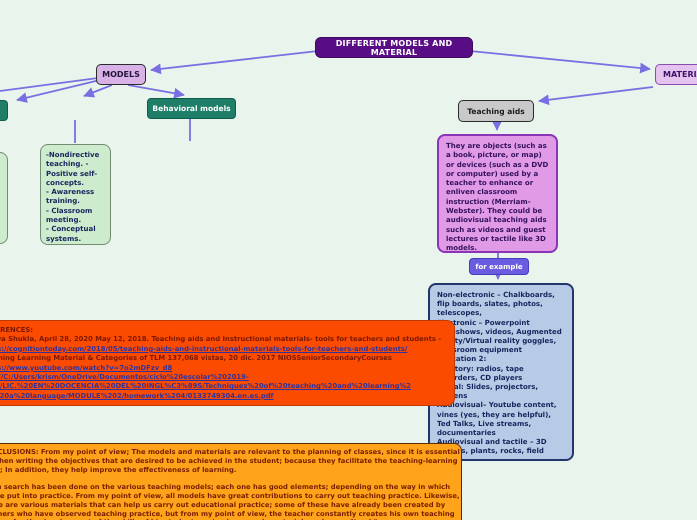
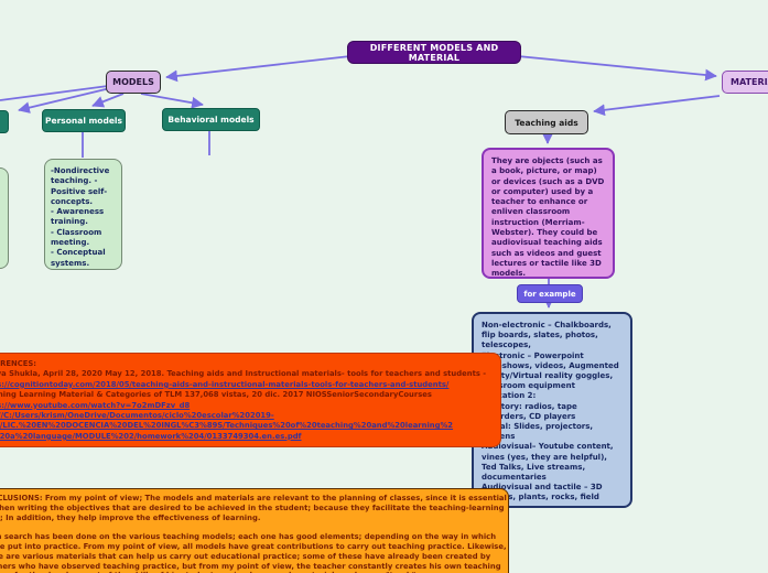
  DIFFERENT MODELS AND MATERIAL
  MODELS
+ Personal models
  Behavioral models
  Teaching aids
  -Nondirective teaching. - Positive self-concepts.
  - Awareness training.
  - Classroom meeting.
  - Conceptual systems.
  They are objects (such as a book, picture, or map) or devices (such as a DVD or computer) used by a teacher to enhance or enliven classroom instruction (Merriam-Webster). They could be audiovisual teaching aids such as videos and guest lectures or tactile like 3D models.
  for example
  Non-electronic – Chalkboards, flip boards, slates, photos, telescopes,
  tronic – Powerpoint shows, videos, Augmented ty/Virtual reality goggles, room equipment
  tory: radios, tape rders, CD players
  al: Slides, projectors, ens
  iovisual– Youtube content, vines (yes, they are helpful), Ted Talks, Live streams, documentaries
  ovisual and tactile – 3D s, plants, rocks, field
  a Shukla, April 28, 2020 May 12, 2018. Teaching aids and Instructional materials- tools for teachers and students -
  ://cognitiontoday.com/2018/05/teaching-aids-and-instructional-materials-tools-for-teachers-and-students/
  hing Learning Material & Categories of TLM 137,068 vistas, 20 dic. 2017 NIOSSeniorSecondaryCourses
  ://www.youtube.com/watch?v=7o2mDFzv_d8
  /C:/Users/krism/OneDrive/Documentos/ciclo%20escolar%202019-
  /LIC.%20EN%20DOCENCIA%20DEL%20INGL%C3%89S/Techniques%20of%20teaching%20and%20learning%2
  20a%20language/MODULE%202/homework%204/0133749304.en.es.pdf
  LUSIONS: From my point of view; The models and materials are relevant to the planning of classes, since it is essential
  hen writing the objectives that are desired to be achieved in the student; because they facilitate the teaching-learning
  ; In addition, they help improve the effectiveness of learning.
  search has been done on the various teaching models; each one has good elements; depending on the way in which
  e put into practice. From my point of view, all models have great contributions to carry out teaching practice. Likewise,
  e are various materials that can help us carry out educational practice; some of these have already been created by
  ers who have observed teaching practice, but from my point of view, the teacher constantly creates his own teaching
